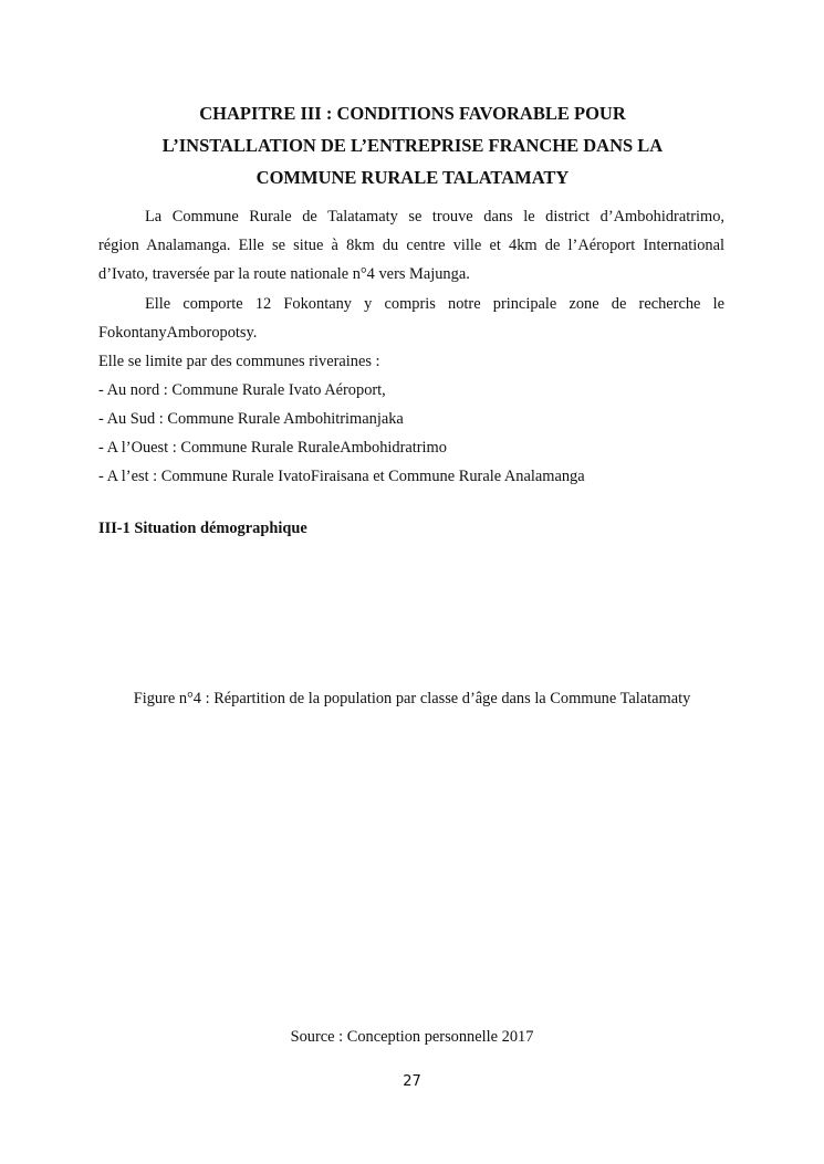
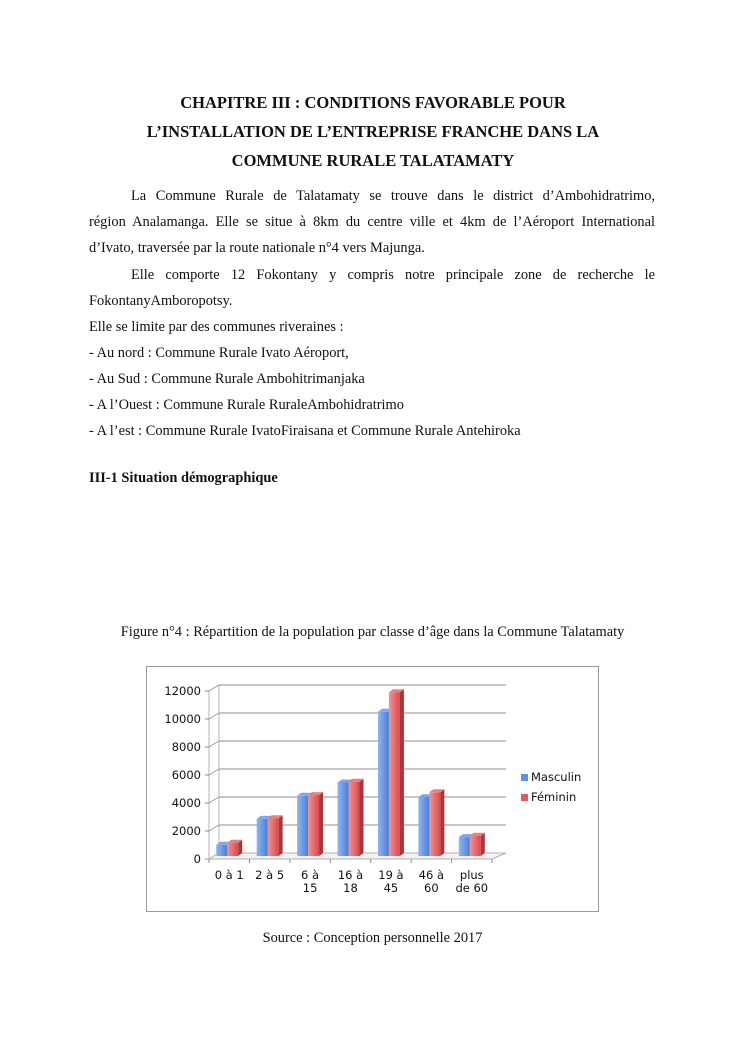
  CHAPITRE III : CONDITIONS FAVORABLE POUR
  L’INSTALLATION DE L’ENTREPRISE FRANCHE DANS LA
  COMMUNE RURALE TALATAMATY
  La Commune Rurale de Talatamaty se trouve dans le district d’Ambohidratrimo,
  région Analamanga. Elle se situe à 8km du centre ville et 4km de l’Aéroport International
  d’Ivato, traversée par la route nationale n°4 vers Majunga.
  Elle comporte 12 Fokontany y compris notre principale zone de recherche le
  FokontanyAmboropotsy.
  Elle se limite par des communes riveraines :
  - Au nord : Commune Rurale Ivato Aéroport,
  - Au Sud : Commune Rurale Ambohitrimanjaka
  - A l’Ouest : Commune Rurale RuraleAmbohidratrimo
- - A l’est : Commune Rurale IvatoFiraisana et Commune Rurale Analamanga
+ - A l’est : Commune Rurale IvatoFiraisana et Commune Rurale Antehiroka
  III-1 Situation démographique
  Figure n°4 : Répartition de la population par classe d’âge dans la Commune Talatamaty
+ 0
+ 2000
+ 4000
+ 6000
+ 8000
+ 10000
+ 12000
+ 0 à 1
+ 2 à 5
+ 6 à
+ 15
+ 16 à
+ 18
+ 19 à
+ 45
+ 46 à
+ 60
+ plus
+ de 60
+ Masculin
+ Féminin
  Source : Conception personnelle 2017
- 27
